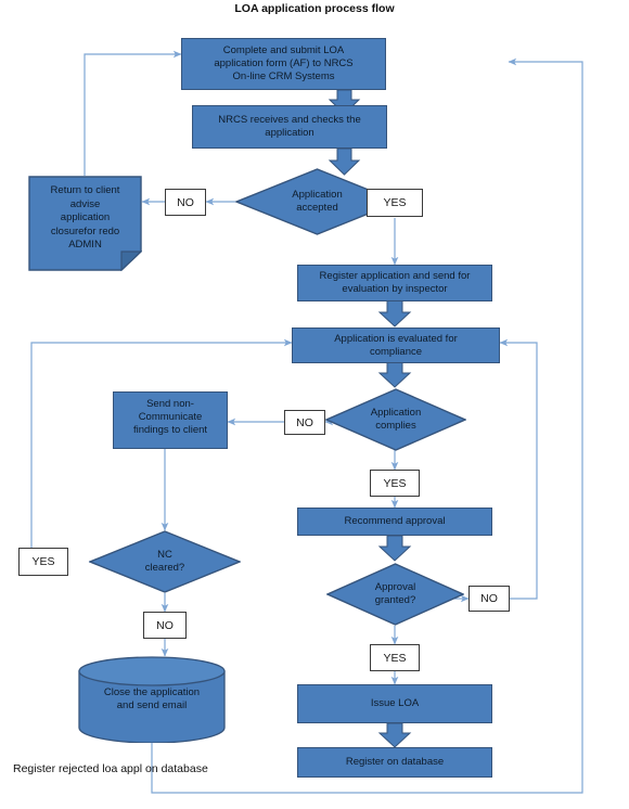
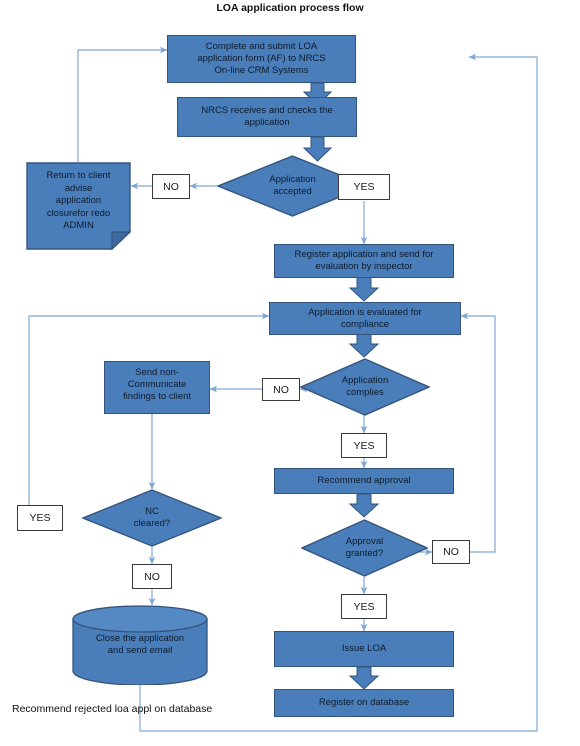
  LOA application process flow
  Complete and submit LOA
  application form (AF) to NRCS
  On-line CRM Systems
  NRCS receives and checks the
  application
  Application
  accepted
  Return to client
  advise
  application
  closurefor redo
  ADMIN
  Register application and send for
  evaluation by inspector
  Application is evaluated for
  compliance
  Application
  complies
  Send non-
  Communicate
  findings to client
  NC
  cleared?
  Close the application
  and send email
  Recommend approval
  Approval
  granted?
  Issue LOA
  Register on database
  NO
  YES
  NO
  YES
  YES
  NO
  NO
  YES
- Register rejected loa appl on database
+ Recommend rejected loa appl on database
